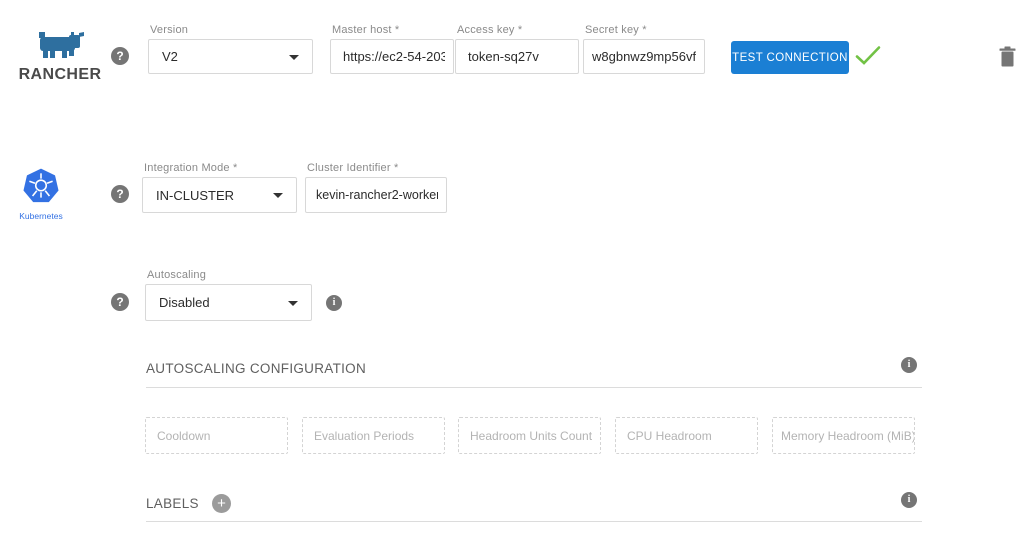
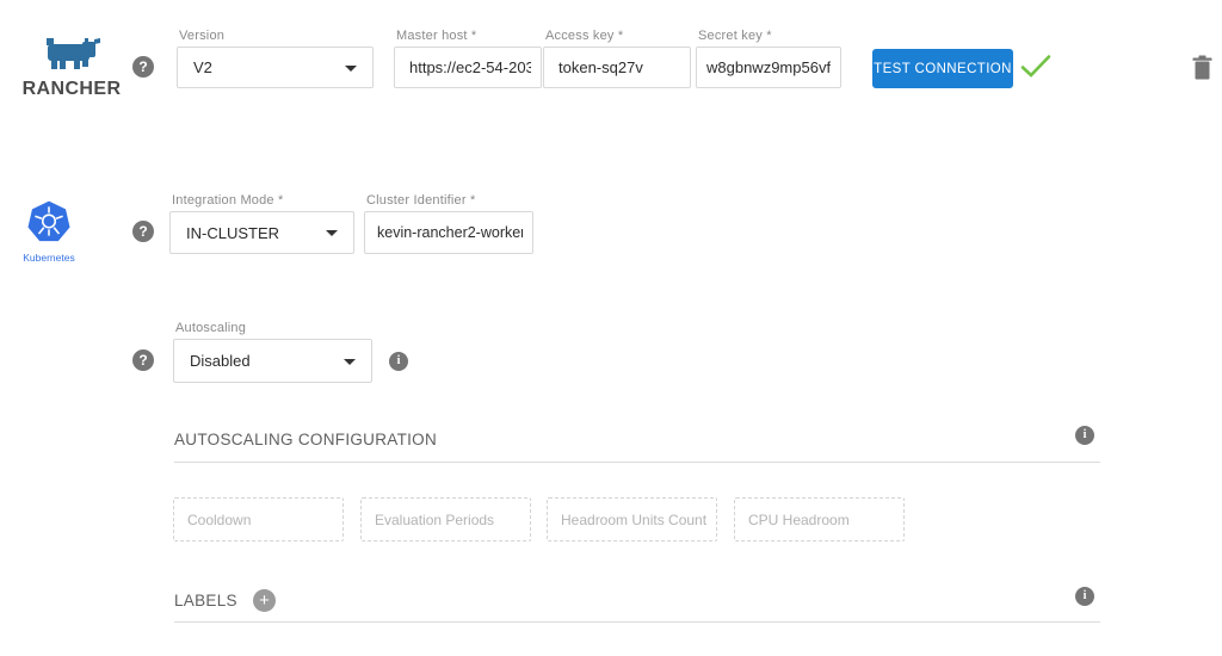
  RANCHER
  ?
  Version
  V2
  Master host *
  https://ec2-54-203
  Access key *
  token-sq27v
  Secret key *
  w8gbnwz9mp56vf
  TEST CONNECTION
  Kubernetes
  ?
  Integration Mode *
  IN-CLUSTER
  Cluster Identifier *
  kevin-rancher2-worke
  ?
  Autoscaling
  Disabled
  i
  AUTOSCALING CONFIGURATION
  i
  Cooldown
  Evaluation Periods
  Headroom Units Count
  CPU Headroom
- Memory Headroom (MiB)
  LABELS
  +
  i
